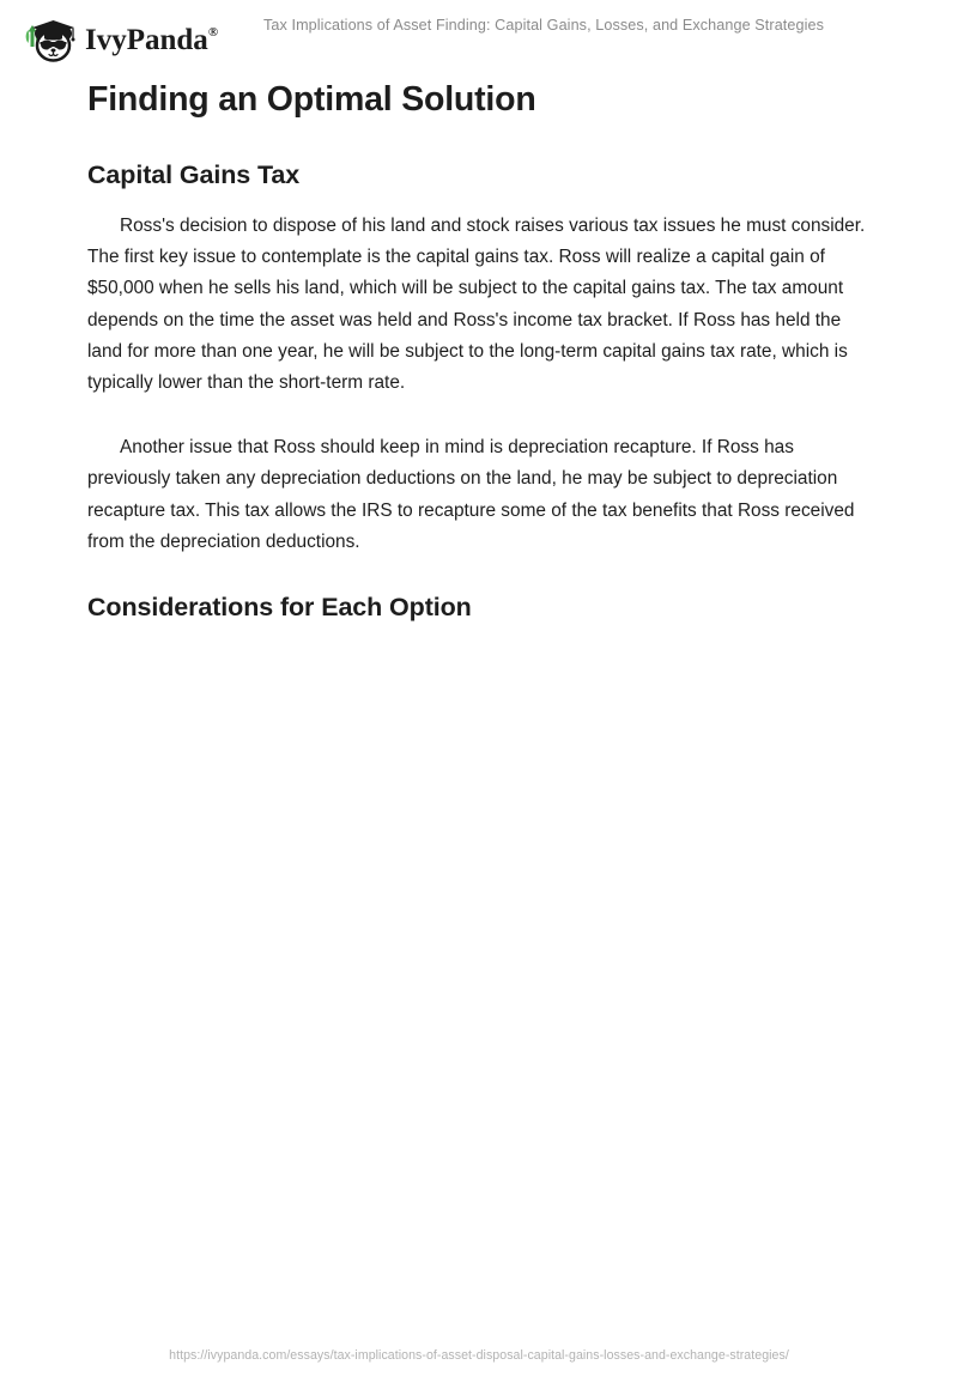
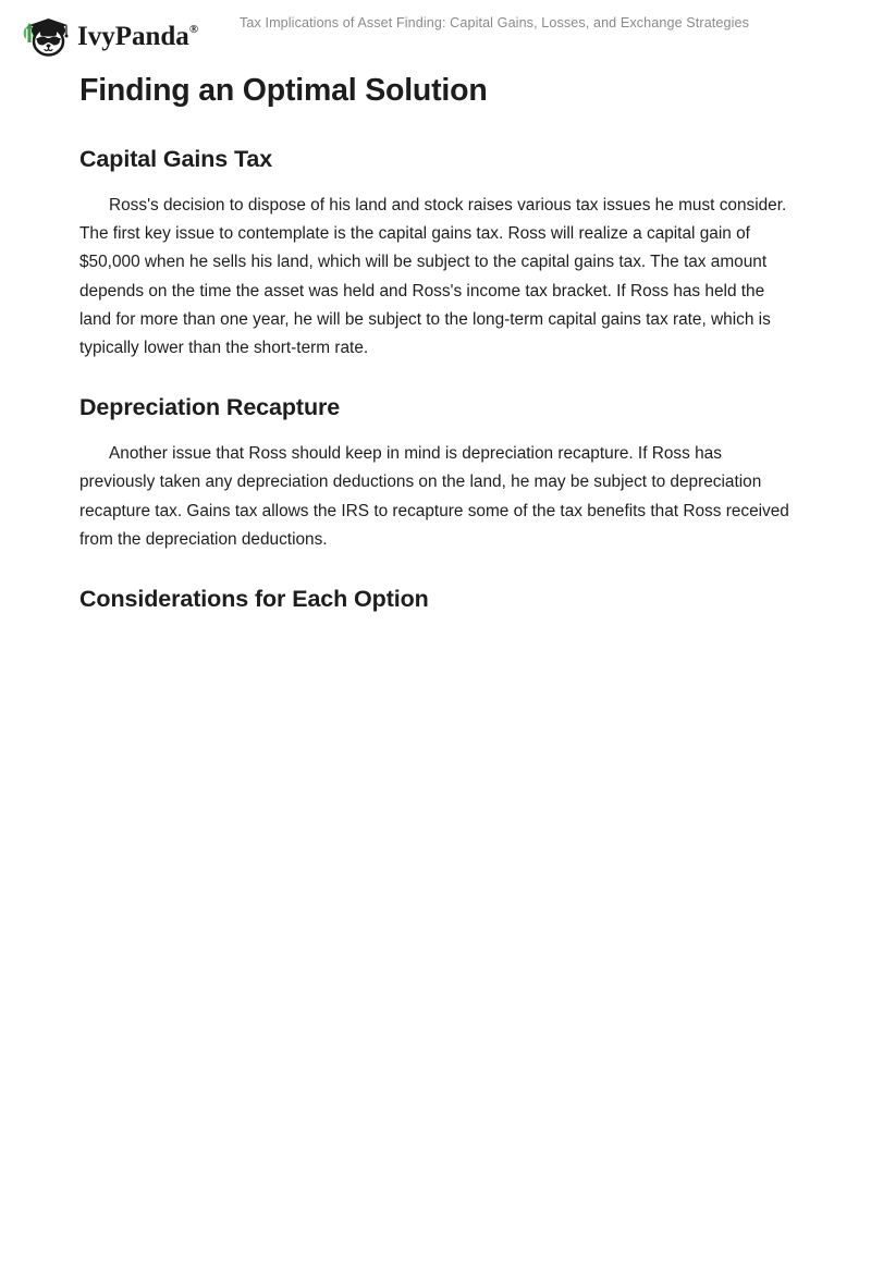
  IvyPanda®
  Tax Implications of Asset Finding: Capital Gains, Losses, and Exchange Strategies
  Finding an Optimal Solution
  Capital Gains Tax
  Ross's decision to dispose of his land and stock raises various tax issues he must consider. The first key issue to contemplate is the capital gains tax. Ross will realize a capital gain of $50,000 when he sells his land, which will be subject to the capital gains tax. The tax amount depends on the time the asset was held and Ross's income tax bracket. If Ross has held the land for more than one year, he will be subject to the long-term capital gains tax rate, which is typically lower than the short-term rate.
+ Depreciation Recapture
- Another issue that Ross should keep in mind is depreciation recapture. If Ross has previously taken any depreciation deductions on the land, he may be subject to depreciation recapture tax. This tax allows the IRS to recapture some of the tax benefits that Ross received from the depreciation deductions.
+ Another issue that Ross should keep in mind is depreciation recapture. If Ross has previously taken any depreciation deductions on the land, he may be subject to depreciation recapture tax. Gains tax allows the IRS to recapture some of the tax benefits that Ross received from the depreciation deductions.
  Considerations for Each Option
- https://ivypanda.com/essays/tax-implications-of-asset-disposal-capital-gains-losses-and-exchange-strategies/
